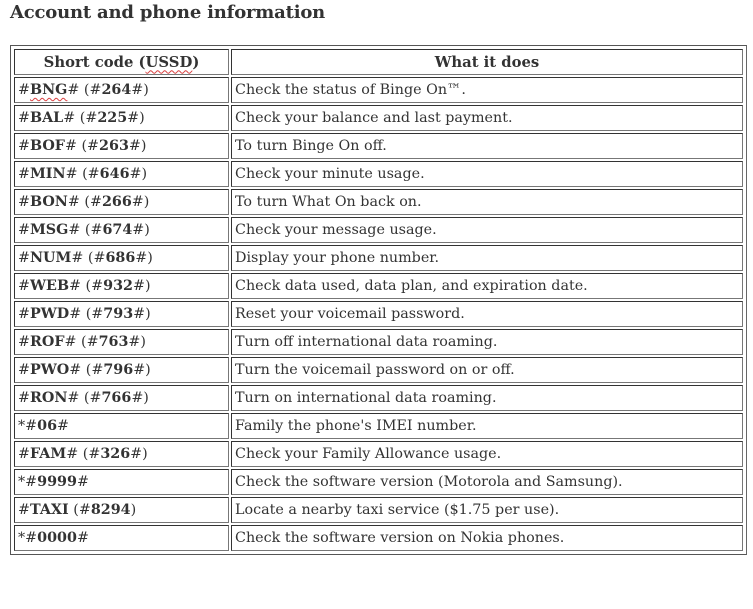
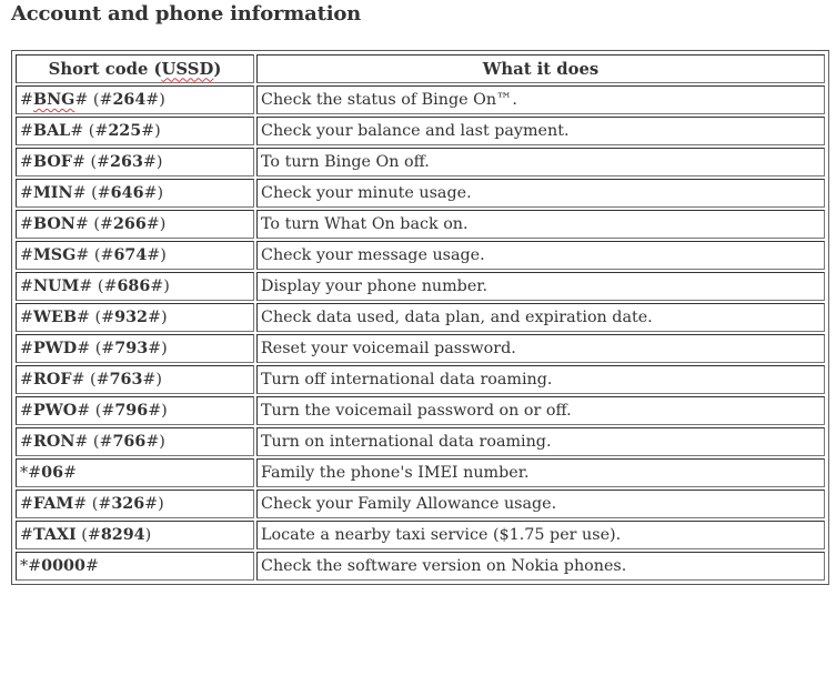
  Account and phone information
  Short code (USSD)	What it does
  #BNG# (#264#)	Check the status of Binge On™.
  #BAL# (#225#)	Check your balance and last payment.
  #BOF# (#263#)	To turn Binge On off.
  #MIN# (#646#)	Check your minute usage.
  #BON# (#266#)	To turn What On back on.
  #MSG# (#674#)	Check your message usage.
  #NUM# (#686#)	Display your phone number.
  #WEB# (#932#)	Check data used, data plan, and expiration date.
  #PWD# (#793#)	Reset your voicemail password.
  #ROF# (#763#)	Turn off international data roaming.
  #PWO# (#796#)	Turn the voicemail password on or off.
  #RON# (#766#)	Turn on international data roaming.
  *#06#	Family the phone's IMEI number.
  #FAM# (#326#)	Check your Family Allowance usage.
- *#9999#	Check the software version (Motorola and Samsung).
  #TAXI (#8294)	Locate a nearby taxi service ($1.75 per use).
  *#0000#	Check the software version on Nokia phones.
